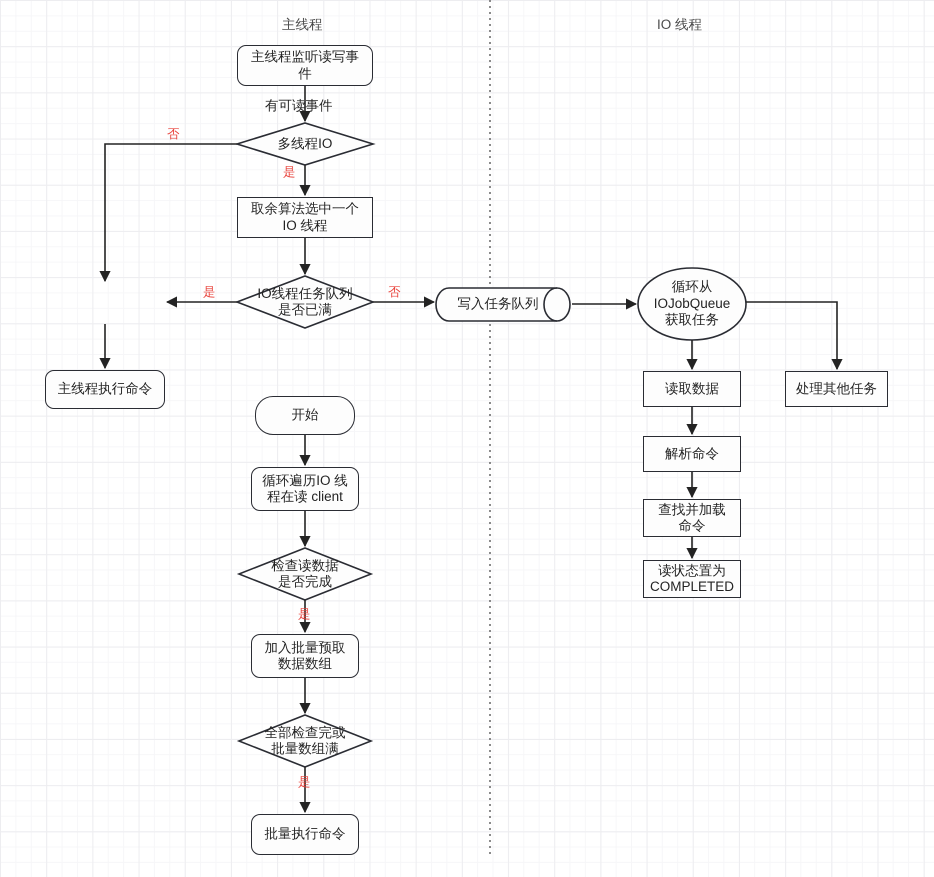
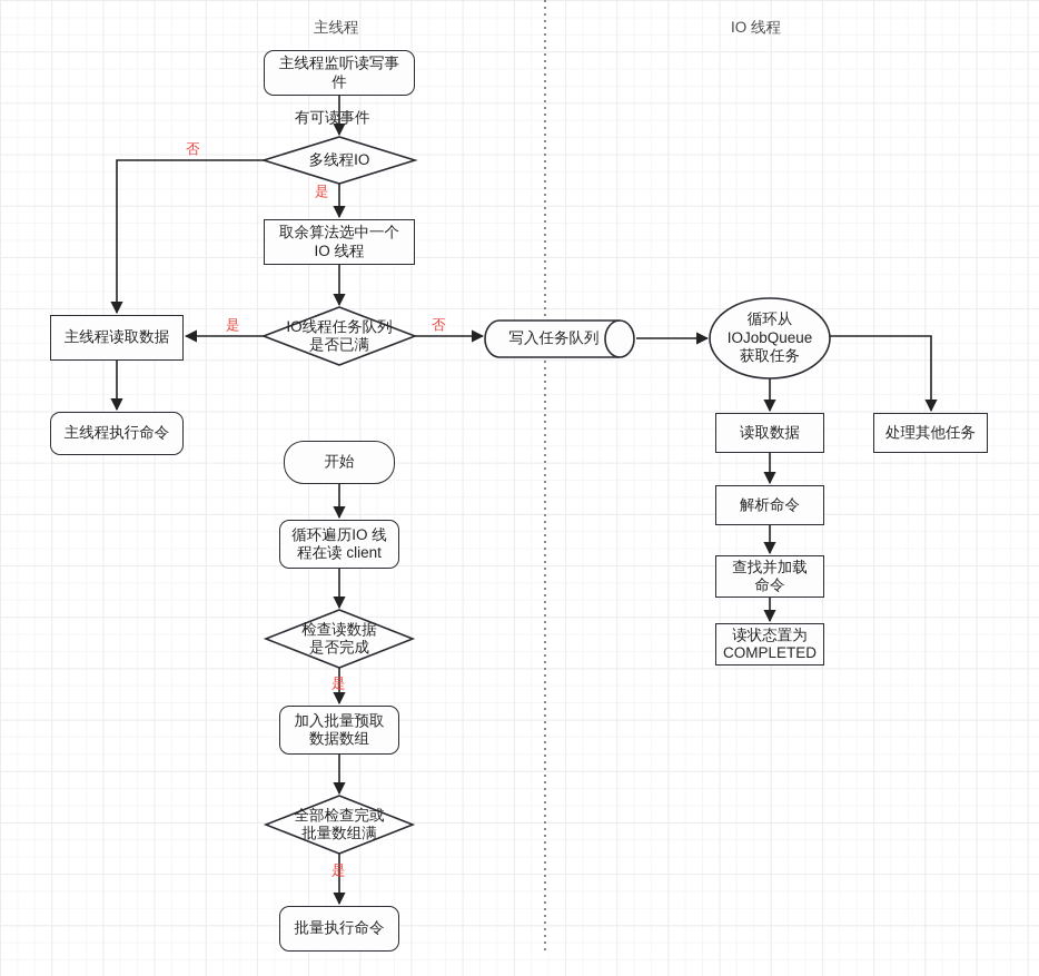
  主线程
  IO 线程
  多线程IO
  IO线程任务队列
  是否已满
  写入任务队列
  循环从
  IOJobQueue
  获取任务
  检查读数据
  是否完成
  全部检查完或
  批量数组满
  主线程监听读写事
  件
  取余算法选中一个
  IO 线程
+ 主线程读取数据
  主线程执行命令
  读取数据
  处理其他任务
  解析命令
  查找并加载
  命令
  读状态置为
  COMPLETED
  开始
  循环遍历IO 线
  程在读 client
  加入批量预取
  数据数组
  批量执行命令
  有可读事件
  否
  是
  是
  否
  是
  是
